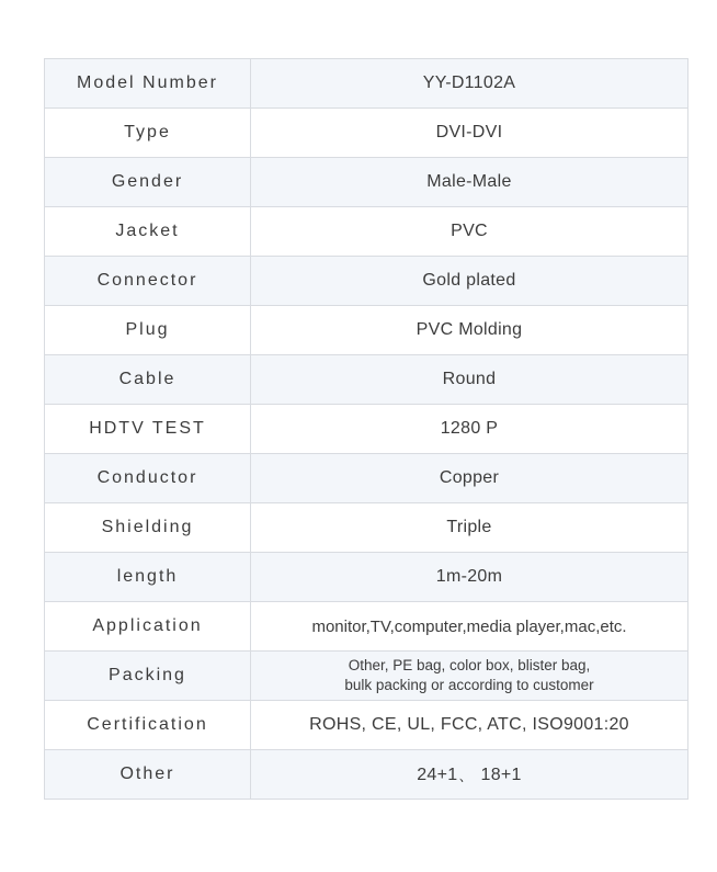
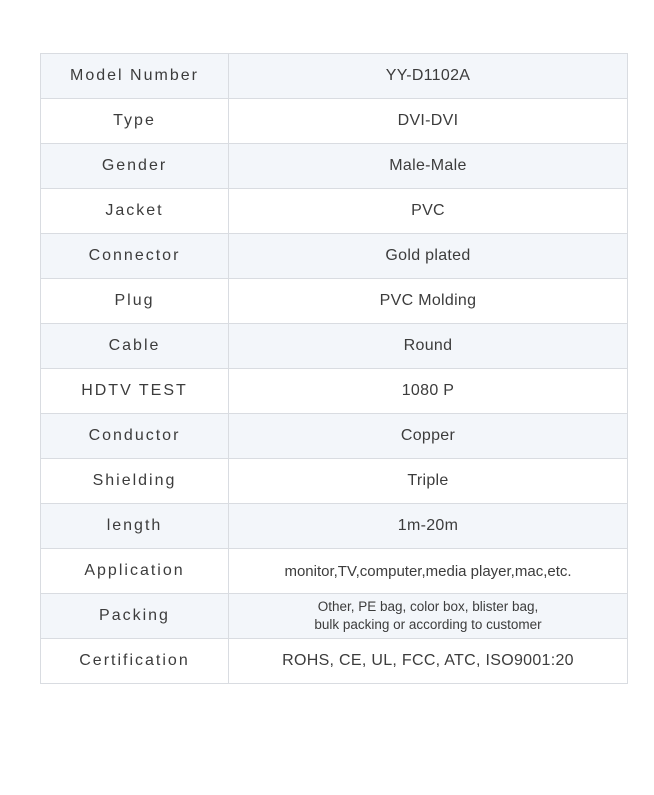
  Model Number	YY-D1102A
  Type	DVI-DVI
  Gender	Male-Male
  Jacket	PVC
  Connector	Gold plated
  Plug	PVC Molding
  Cable	Round
- HDTV TEST	1280 P
+ HDTV TEST	1080 P
  Conductor	Copper
  Shielding	Triple
  length	1m-20m
  Application	monitor,TV,computer,media player,mac,etc.
  Packing	Other, PE bag, color box, blister bag, bulk packing or according to customer
  Certification	ROHS, CE, UL, FCC, ATC, ISO9001:20
- Other	24+1、 18+1
